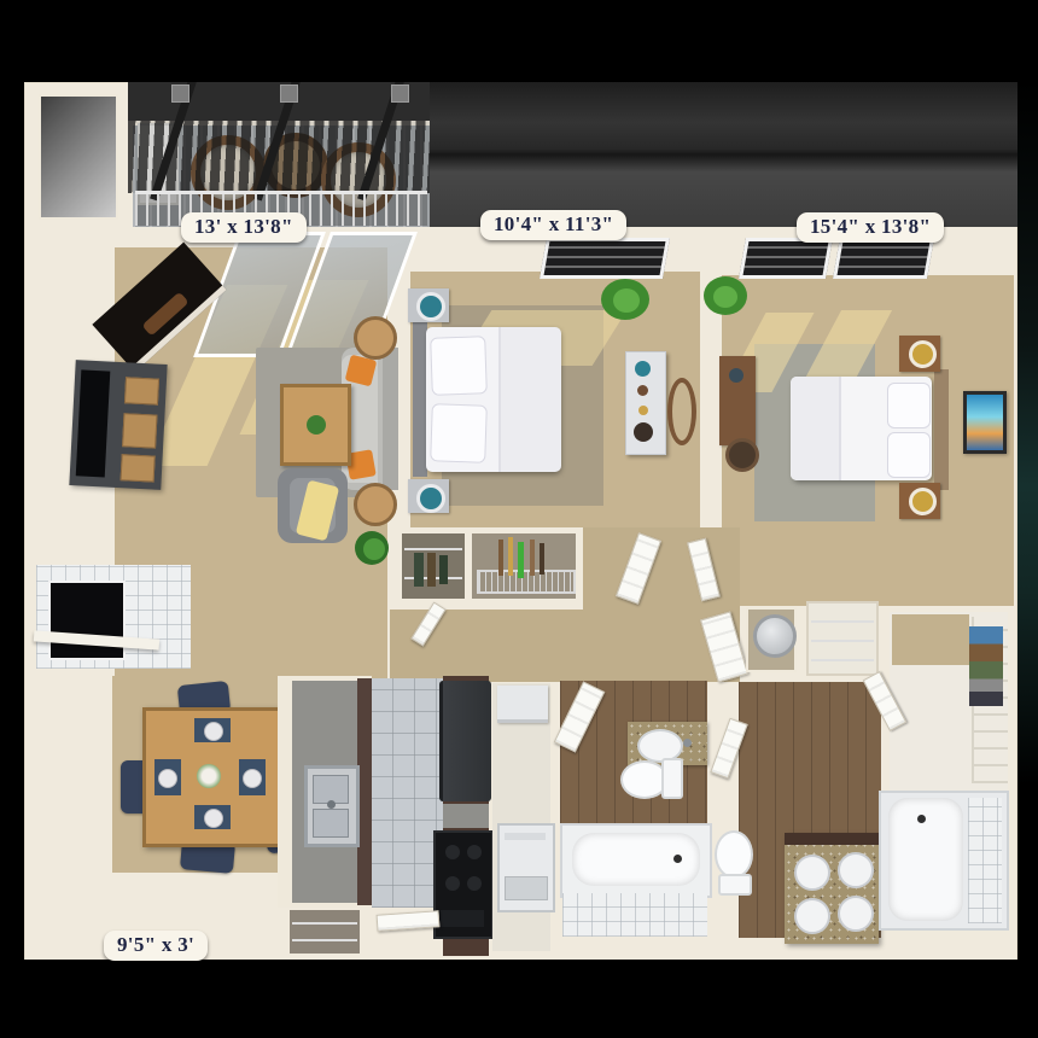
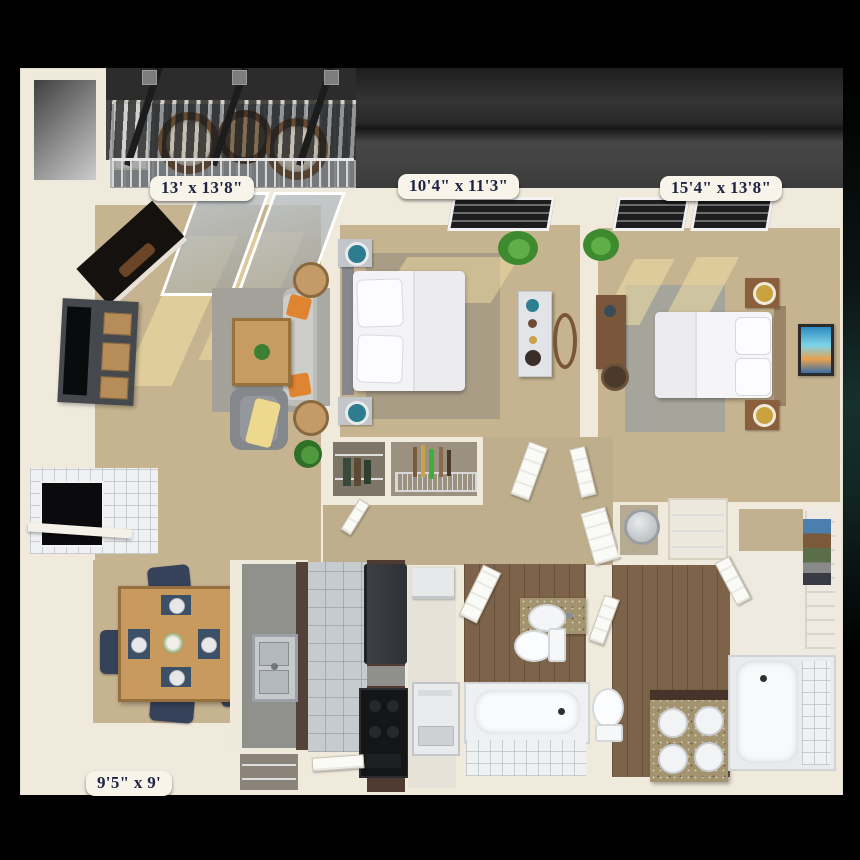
  13' x 13'8"
  10'4" x 11'3"
  15'4" x 13'8"
- 9'5" x 3'
+ 9'5" x 9'
